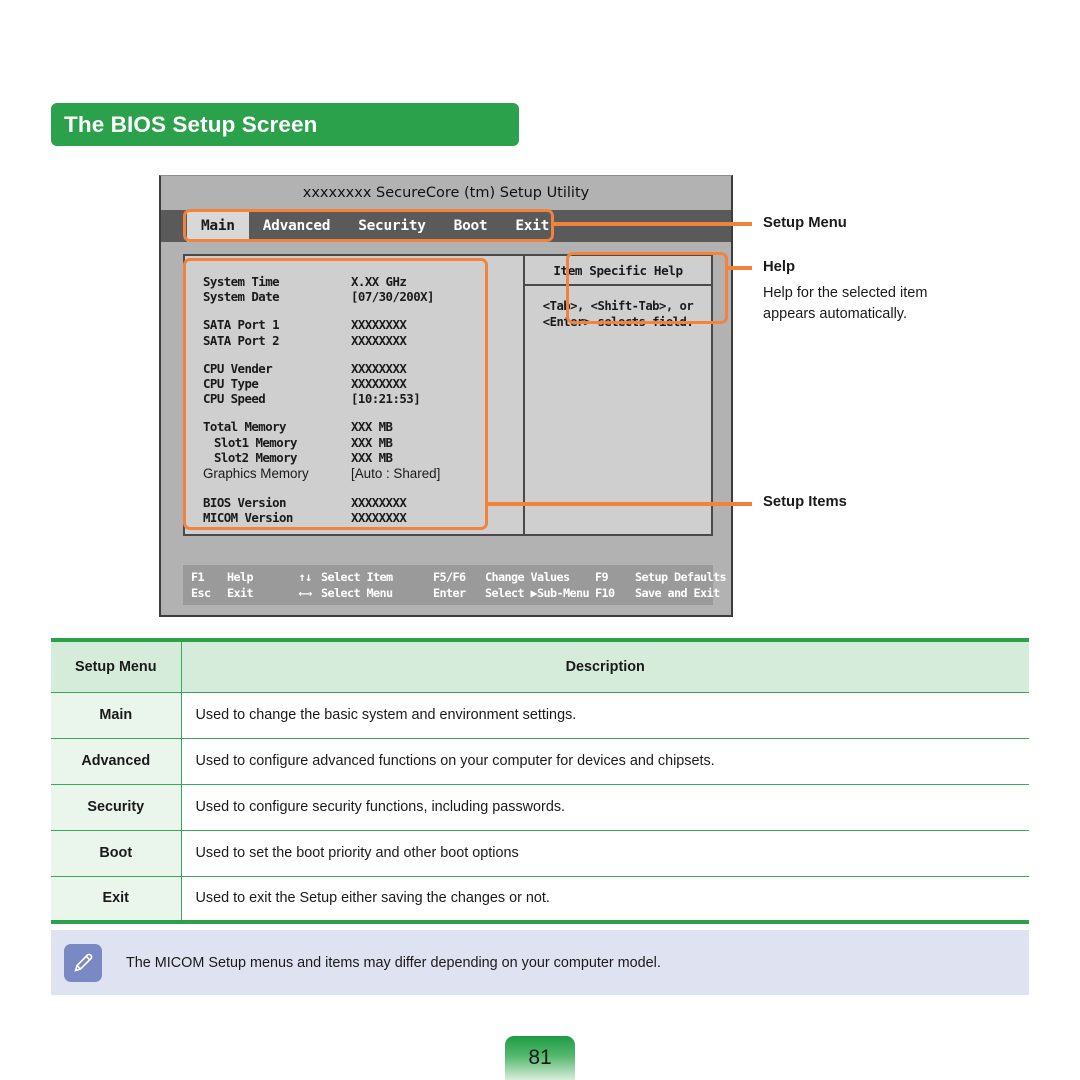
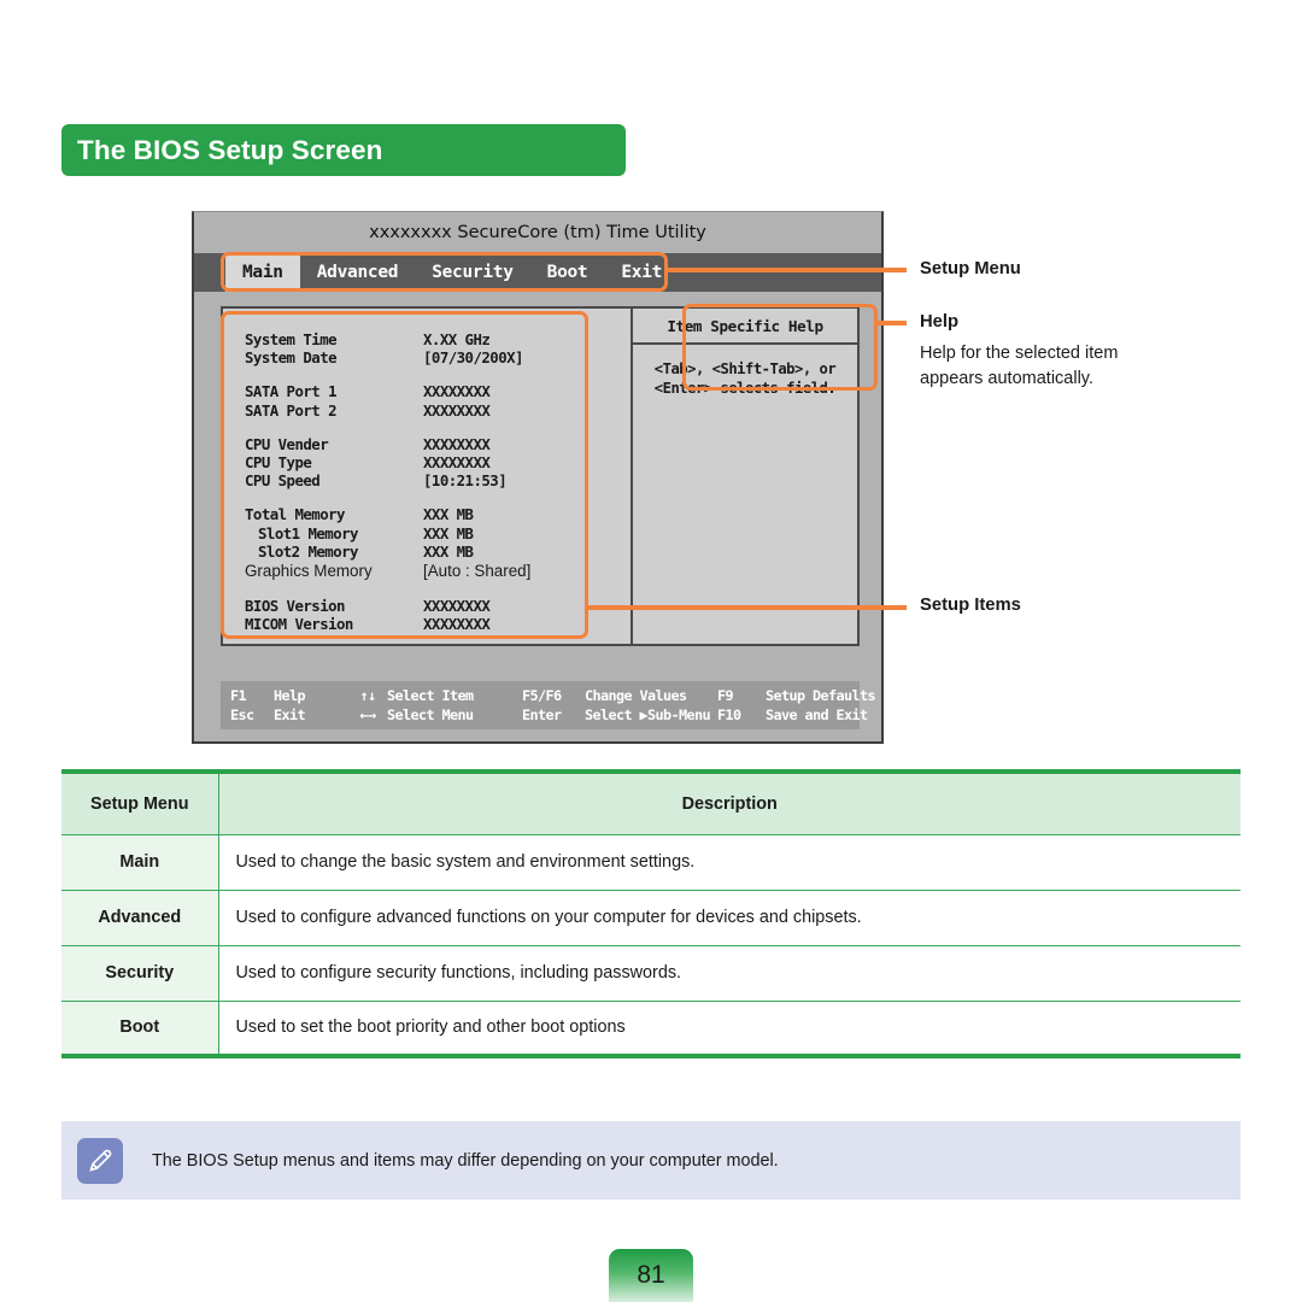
  The BIOS Setup Screen
- xxxxxxxx SecureCore (tm) Setup Utility
+ xxxxxxxx SecureCore (tm) Time Utility
  Main
  Advanced
  Security
  Boot
  Exit
  System Time
  X.XX GHz
  System Date
  [07/30/200X]
  SATA Port 1
  XXXXXXXX
  SATA Port 2
  XXXXXXXX
  CPU Vender
  XXXXXXXX
  CPU Type
  XXXXXXXX
  CPU Speed
  [10:21:53]
  Total Memory
  XXX MB
  Slot1 Memory
  XXX MB
  Slot2 Memory
  XXX MB
  Graphics Memory
  [Auto : Shared]
  BIOS Version
  XXXXXXXX
  MICOM Version
  XXXXXXXX
  Item Specific Help
  <Tab>, <Shift-Tab>, or
  <Enter> selects field.
  F1
  Help
  Esc
  Exit
  ↑↓
  Select Item
  ←→
  Select Menu
  F5/F6
  Change Values
  Enter
  Select ▶Sub-Menu
  F9
  Setup Defaults
  F10
  Save and Exit
  Setup Menu
  Help
  Help for the selected item appears automatically.
  Setup Items
  Setup Menu	Description
  Main	Used to change the basic system and environment settings.
  Advanced	Used to configure advanced functions on your computer for devices and chipsets.
  Security	Used to configure security functions, including passwords.
  Boot	Used to set the boot priority and other boot options
- Exit	Used to exit the Setup either saving the changes or not.
- The MICOM Setup menus and items may differ depending on your computer model.
+ The BIOS Setup menus and items may differ depending on your computer model.
  81
